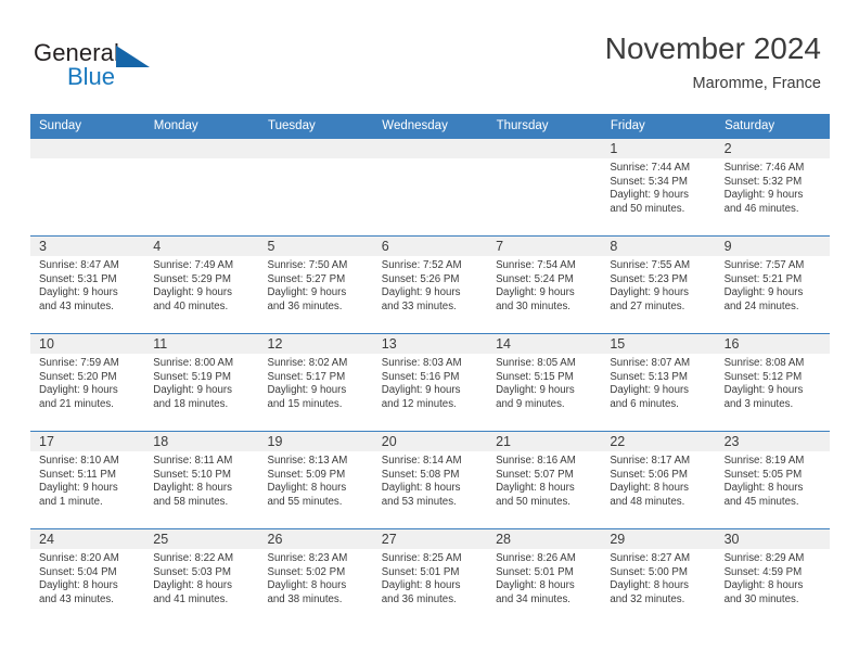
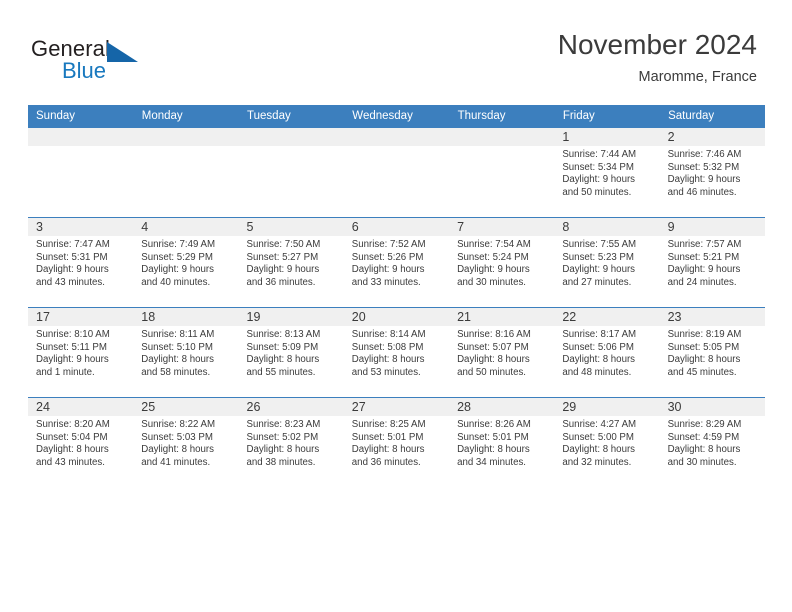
  General
  Blue
  November 2024
  Maromme, France
  Sunday	Monday	Tuesday	Wednesday	Thursday	Friday	Saturday
  					1 Sunrise: 7:44 AM Sunset: 5:34 PM Daylight: 9 hours and 50 minutes.	2 Sunrise: 7:46 AM Sunset: 5:32 PM Daylight: 9 hours and 46 minutes.
- 3 Sunrise: 8:47 AM Sunset: 5:31 PM Daylight: 9 hours and 43 minutes.	4 Sunrise: 7:49 AM Sunset: 5:29 PM Daylight: 9 hours and 40 minutes.	5 Sunrise: 7:50 AM Sunset: 5:27 PM Daylight: 9 hours and 36 minutes.	6 Sunrise: 7:52 AM Sunset: 5:26 PM Daylight: 9 hours and 33 minutes.	7 Sunrise: 7:54 AM Sunset: 5:24 PM Daylight: 9 hours and 30 minutes.	8 Sunrise: 7:55 AM Sunset: 5:23 PM Daylight: 9 hours and 27 minutes.	9 Sunrise: 7:57 AM Sunset: 5:21 PM Daylight: 9 hours and 24 minutes.
+ 3 Sunrise: 7:47 AM Sunset: 5:31 PM Daylight: 9 hours and 43 minutes.	4 Sunrise: 7:49 AM Sunset: 5:29 PM Daylight: 9 hours and 40 minutes.	5 Sunrise: 7:50 AM Sunset: 5:27 PM Daylight: 9 hours and 36 minutes.	6 Sunrise: 7:52 AM Sunset: 5:26 PM Daylight: 9 hours and 33 minutes.	7 Sunrise: 7:54 AM Sunset: 5:24 PM Daylight: 9 hours and 30 minutes.	8 Sunrise: 7:55 AM Sunset: 5:23 PM Daylight: 9 hours and 27 minutes.	9 Sunrise: 7:57 AM Sunset: 5:21 PM Daylight: 9 hours and 24 minutes.
- 10 Sunrise: 7:59 AM Sunset: 5:20 PM Daylight: 9 hours and 21 minutes.	11 Sunrise: 8:00 AM Sunset: 5:19 PM Daylight: 9 hours and 18 minutes.	12 Sunrise: 8:02 AM Sunset: 5:17 PM Daylight: 9 hours and 15 minutes.	13 Sunrise: 8:03 AM Sunset: 5:16 PM Daylight: 9 hours and 12 minutes.	14 Sunrise: 8:05 AM Sunset: 5:15 PM Daylight: 9 hours and 9 minutes.	15 Sunrise: 8:07 AM Sunset: 5:13 PM Daylight: 9 hours and 6 minutes.	16 Sunrise: 8:08 AM Sunset: 5:12 PM Daylight: 9 hours and 3 minutes.
  17 Sunrise: 8:10 AM Sunset: 5:11 PM Daylight: 9 hours and 1 minute.	18 Sunrise: 8:11 AM Sunset: 5:10 PM Daylight: 8 hours and 58 minutes.	19 Sunrise: 8:13 AM Sunset: 5:09 PM Daylight: 8 hours and 55 minutes.	20 Sunrise: 8:14 AM Sunset: 5:08 PM Daylight: 8 hours and 53 minutes.	21 Sunrise: 8:16 AM Sunset: 5:07 PM Daylight: 8 hours and 50 minutes.	22 Sunrise: 8:17 AM Sunset: 5:06 PM Daylight: 8 hours and 48 minutes.	23 Sunrise: 8:19 AM Sunset: 5:05 PM Daylight: 8 hours and 45 minutes.
- 24 Sunrise: 8:20 AM Sunset: 5:04 PM Daylight: 8 hours and 43 minutes.	25 Sunrise: 8:22 AM Sunset: 5:03 PM Daylight: 8 hours and 41 minutes.	26 Sunrise: 8:23 AM Sunset: 5:02 PM Daylight: 8 hours and 38 minutes.	27 Sunrise: 8:25 AM Sunset: 5:01 PM Daylight: 8 hours and 36 minutes.	28 Sunrise: 8:26 AM Sunset: 5:01 PM Daylight: 8 hours and 34 minutes.	29 Sunrise: 8:27 AM Sunset: 5:00 PM Daylight: 8 hours and 32 minutes.	30 Sunrise: 8:29 AM Sunset: 4:59 PM Daylight: 8 hours and 30 minutes.
+ 24 Sunrise: 8:20 AM Sunset: 5:04 PM Daylight: 8 hours and 43 minutes.	25 Sunrise: 8:22 AM Sunset: 5:03 PM Daylight: 8 hours and 41 minutes.	26 Sunrise: 8:23 AM Sunset: 5:02 PM Daylight: 8 hours and 38 minutes.	27 Sunrise: 8:25 AM Sunset: 5:01 PM Daylight: 8 hours and 36 minutes.	28 Sunrise: 8:26 AM Sunset: 5:01 PM Daylight: 8 hours and 34 minutes.	29 Sunrise: 4:27 AM Sunset: 5:00 PM Daylight: 8 hours and 32 minutes.	30 Sunrise: 8:29 AM Sunset: 4:59 PM Daylight: 8 hours and 30 minutes.
